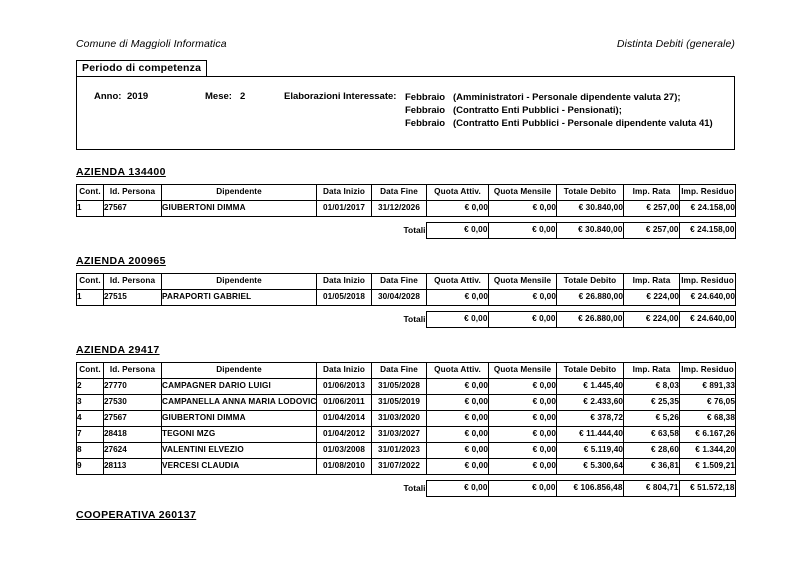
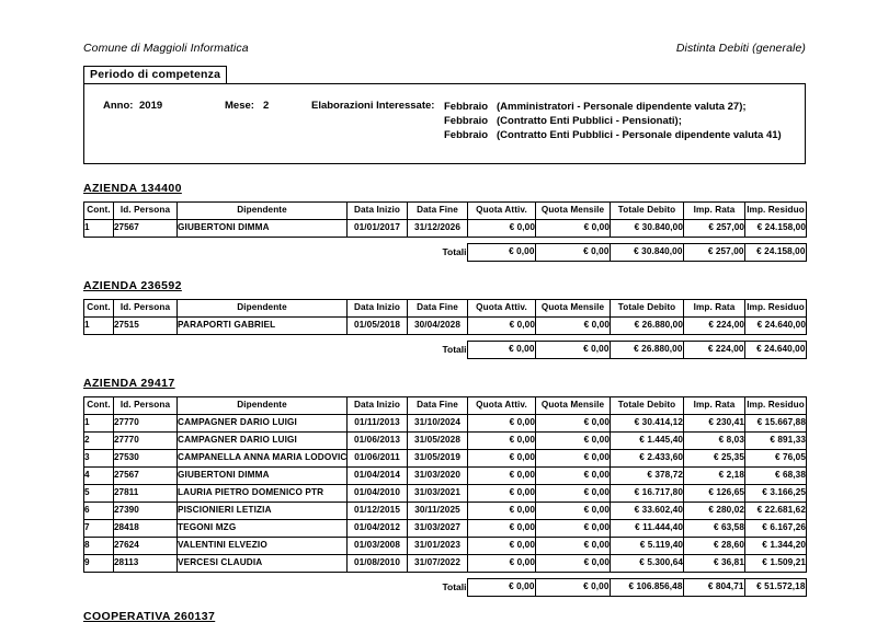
  Comune di Maggioli Informatica
  Distinta Debiti (generale)
  Periodo di competenza
  Anno:
  2019
  Mese:
  2
  Elaborazioni Interessate:
  Febbraio (Amministratori - Personale dipendente valuta 27);
  Febbraio (Contratto Enti Pubblici - Pensionati);
  Febbraio (Contratto Enti Pubblici - Personale dipendente valuta 41)
  AZIENDA 134400
  Cont.	Id. Persona	Dipendente	Data Inizio	Data Fine	Quota Attiv.	Quota Mensile	Totale Debito	Imp. Rata	Imp. Residuo
  1	27567	GIUBERTONI DIMMA	01/01/2017	31/12/2026	€ 0,00	€ 0,00	€ 30.840,00	€ 257,00	€ 24.158,00
  				Totali	€ 0,00	€ 0,00	€ 30.840,00	€ 257,00	€ 24.158,00
- AZIENDA 200965
+ AZIENDA 236592
  Cont.	Id. Persona	Dipendente	Data Inizio	Data Fine	Quota Attiv.	Quota Mensile	Totale Debito	Imp. Rata	Imp. Residuo
  1	27515	PARAPORTI GABRIEL	01/05/2018	30/04/2028	€ 0,00	€ 0,00	€ 26.880,00	€ 224,00	€ 24.640,00
  				Totali	€ 0,00	€ 0,00	€ 26.880,00	€ 224,00	€ 24.640,00
  AZIENDA 29417
  Cont.	Id. Persona	Dipendente	Data Inizio	Data Fine	Quota Attiv.	Quota Mensile	Totale Debito	Imp. Rata	Imp. Residuo
+ 1	27770	CAMPAGNER DARIO LUIGI	01/11/2013	31/10/2024	€ 0,00	€ 0,00	€ 30.414,12	€ 230,41	€ 15.667,88
  2	27770	CAMPAGNER DARIO LUIGI	01/06/2013	31/05/2028	€ 0,00	€ 0,00	€ 1.445,40	€ 8,03	€ 891,33
  3	27530	CAMPANELLA ANNA MARIA LODOVIC	01/06/2011	31/05/2019	€ 0,00	€ 0,00	€ 2.433,60	€ 25,35	€ 76,05
- 4	27567	GIUBERTONI DIMMA	01/04/2014	31/03/2020	€ 0,00	€ 0,00	€ 378,72	€ 5,26	€ 68,38
+ 4	27567	GIUBERTONI DIMMA	01/04/2014	31/03/2020	€ 0,00	€ 0,00	€ 378,72	€ 2,18	€ 68,38
+ 5	27811	LAURIA PIETRO DOMENICO PTR	01/04/2010	31/03/2021	€ 0,00	€ 0,00	€ 16.717,80	€ 126,65	€ 3.166,25
+ 6	27390	PISCIONIERI LETIZIA	01/12/2015	30/11/2025	€ 0,00	€ 0,00	€ 33.602,40	€ 280,02	€ 22.681,62
  7	28418	TEGONI MZG	01/04/2012	31/03/2027	€ 0,00	€ 0,00	€ 11.444,40	€ 63,58	€ 6.167,26
  8	27624	VALENTINI ELVEZIO	01/03/2008	31/01/2023	€ 0,00	€ 0,00	€ 5.119,40	€ 28,60	€ 1.344,20
  9	28113	VERCESI CLAUDIA	01/08/2010	31/07/2022	€ 0,00	€ 0,00	€ 5.300,64	€ 36,81	€ 1.509,21
  				Totali	€ 0,00	€ 0,00	€ 106.856,48	€ 804,71	€ 51.572,18
  COOPERATIVA 260137
